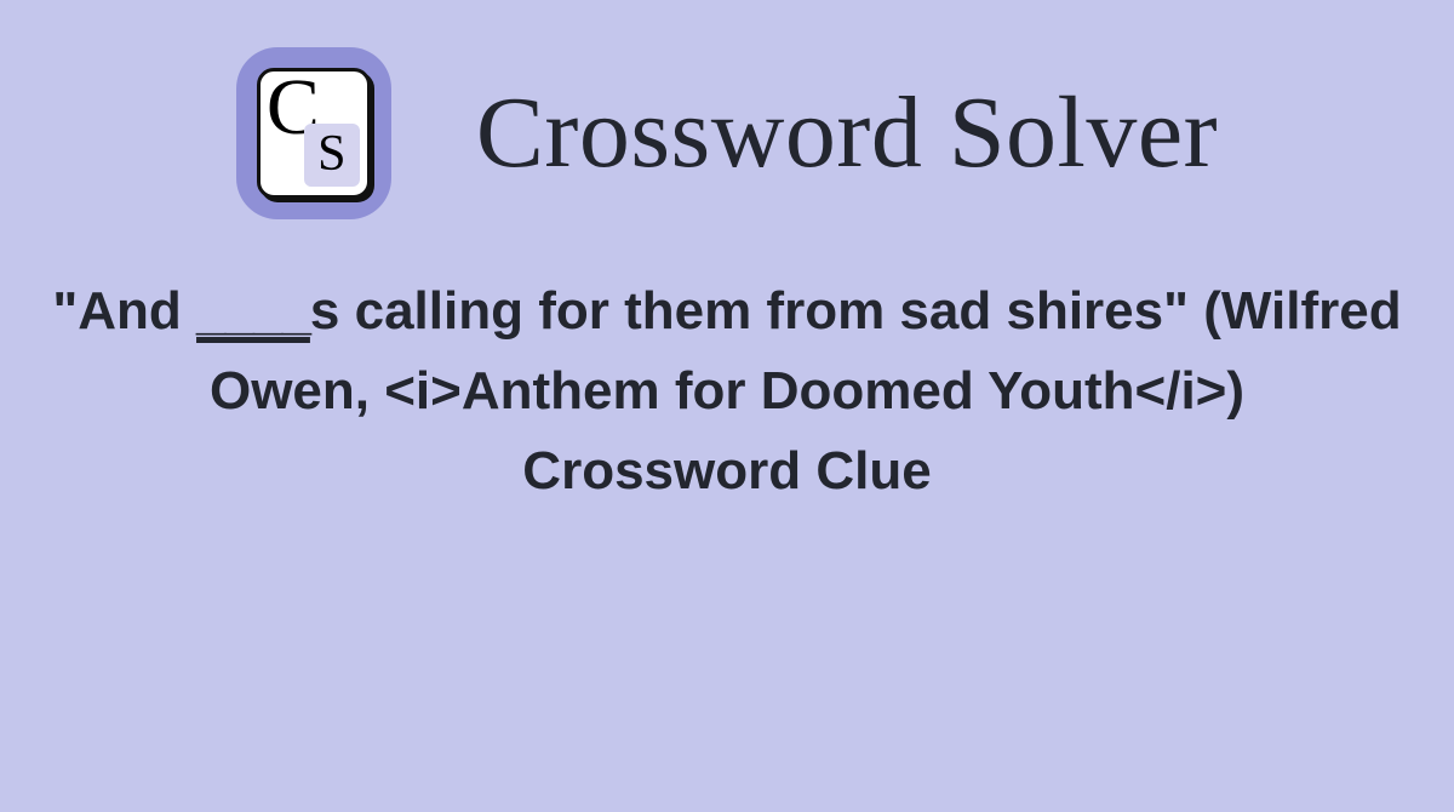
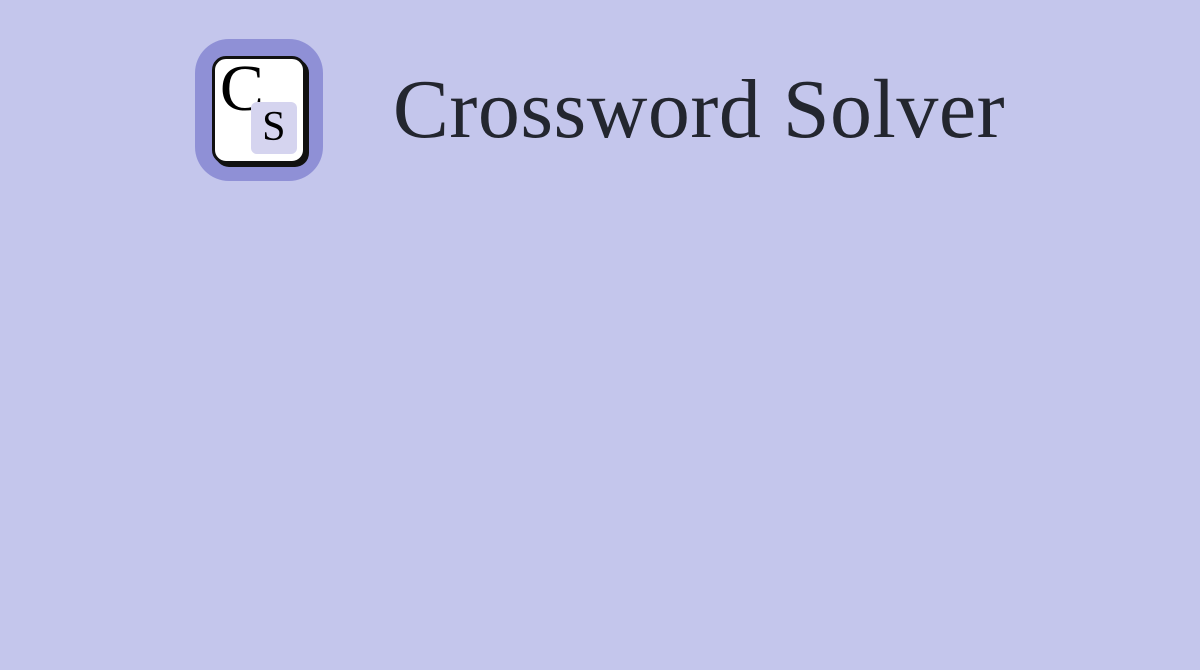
  C
  S
  Crossword Solver
- "And ____s calling for them from sad shires" (Wilfred Owen, <i>Anthem for Doomed Youth</i>)
- Crossword Clue
